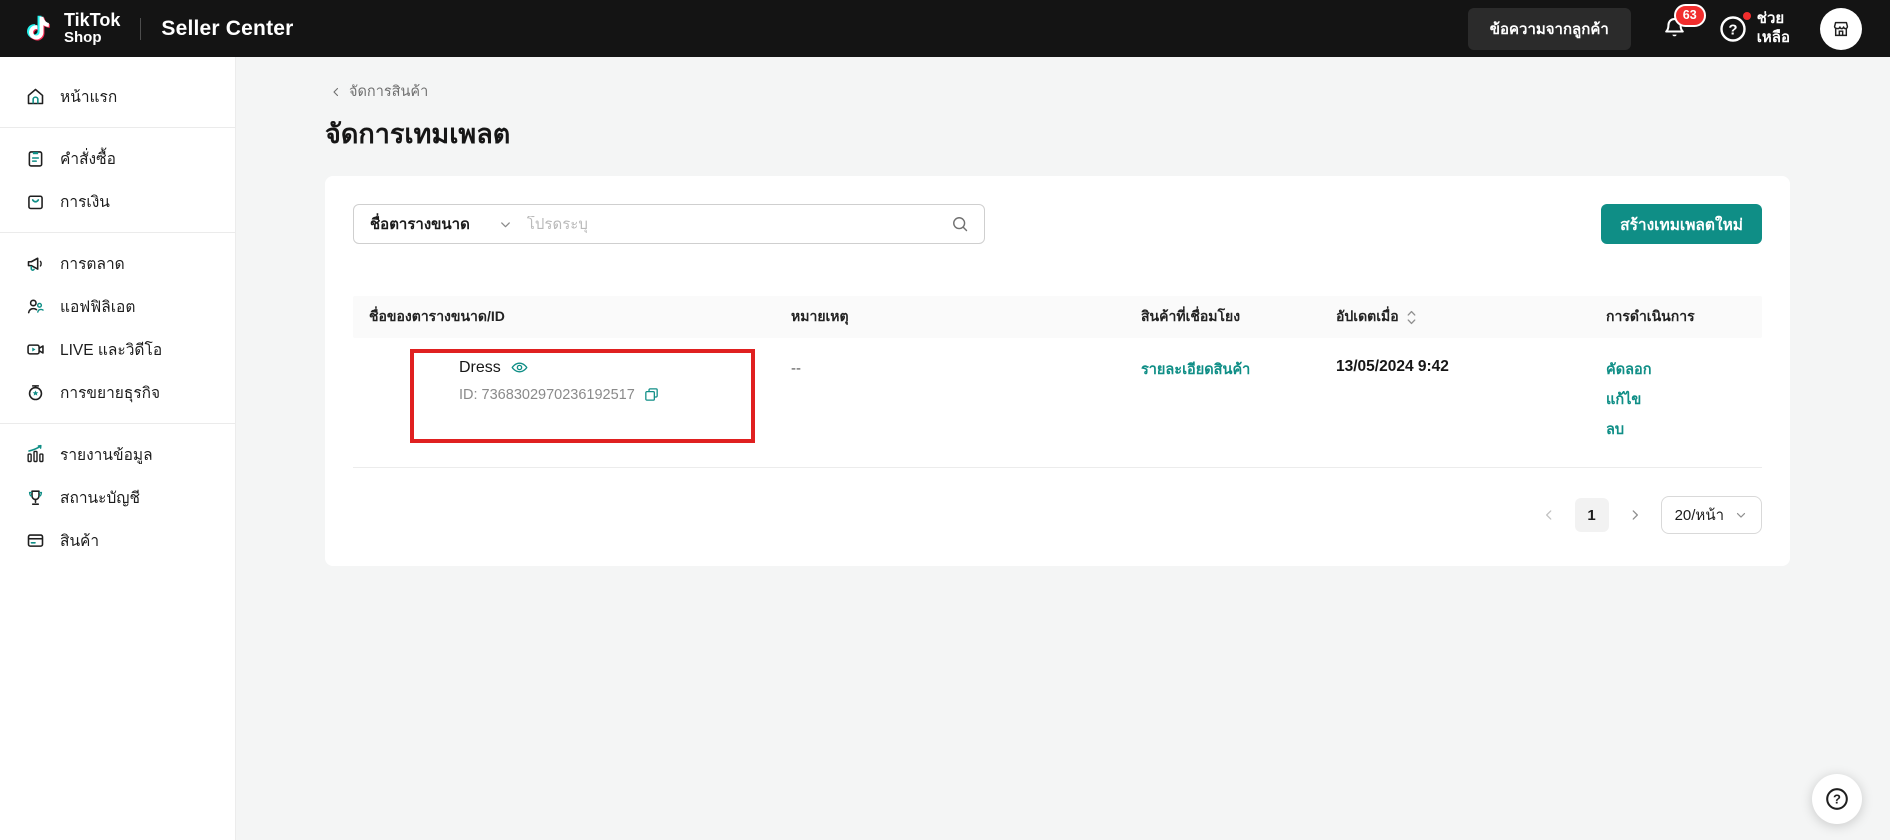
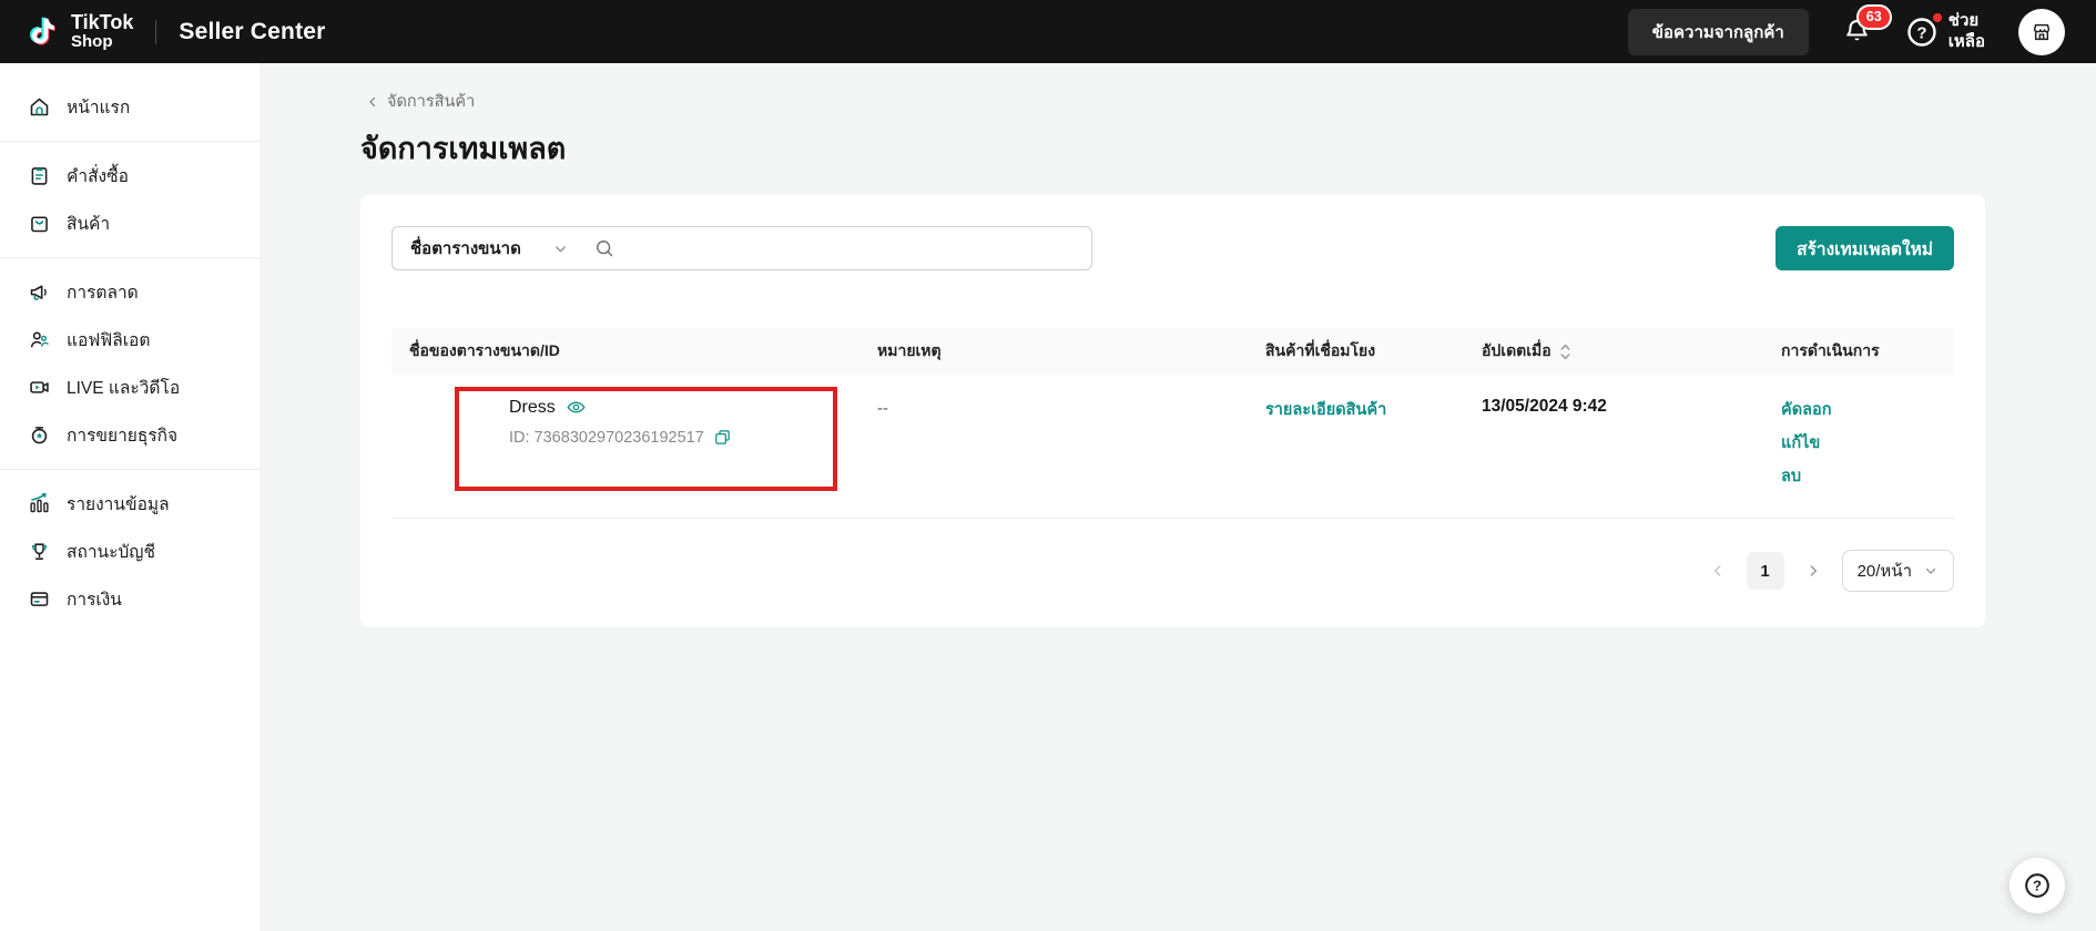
  TikTok
  Shop
  Seller Center
  ข้อความจากลูกค้า
  63
  ?
  ช่วย
  เหลือ
  หน้าแรก
  คำสั่งซื้อ
- การเงิน
+ สินค้า
  การตลาด
  แอฟฟิลิเอต
  LIVE และวิดีโอ
  การขยายธุรกิจ
  รายงานข้อมูล
  สถานะบัญชี
- สินค้า
+ การเงิน
  จัดการสินค้า
  จัดการเทมเพลต
  ชื่อตารางขนาด
- โปรดระบุ
  สร้างเทมเพลตใหม่
  ชื่อของตารางขนาด/ID
  หมายเหตุ
  สินค้าที่เชื่อมโยง
  อัปเดตเมื่อ
  การดำเนินการ
  Dress
  ID: 7368302970236192517
  --
  รายละเอียดสินค้า
  13/05/2024 9:42
  คัดลอก
  แก้ไข
  ลบ
  1
  20/หน้า
  ?
